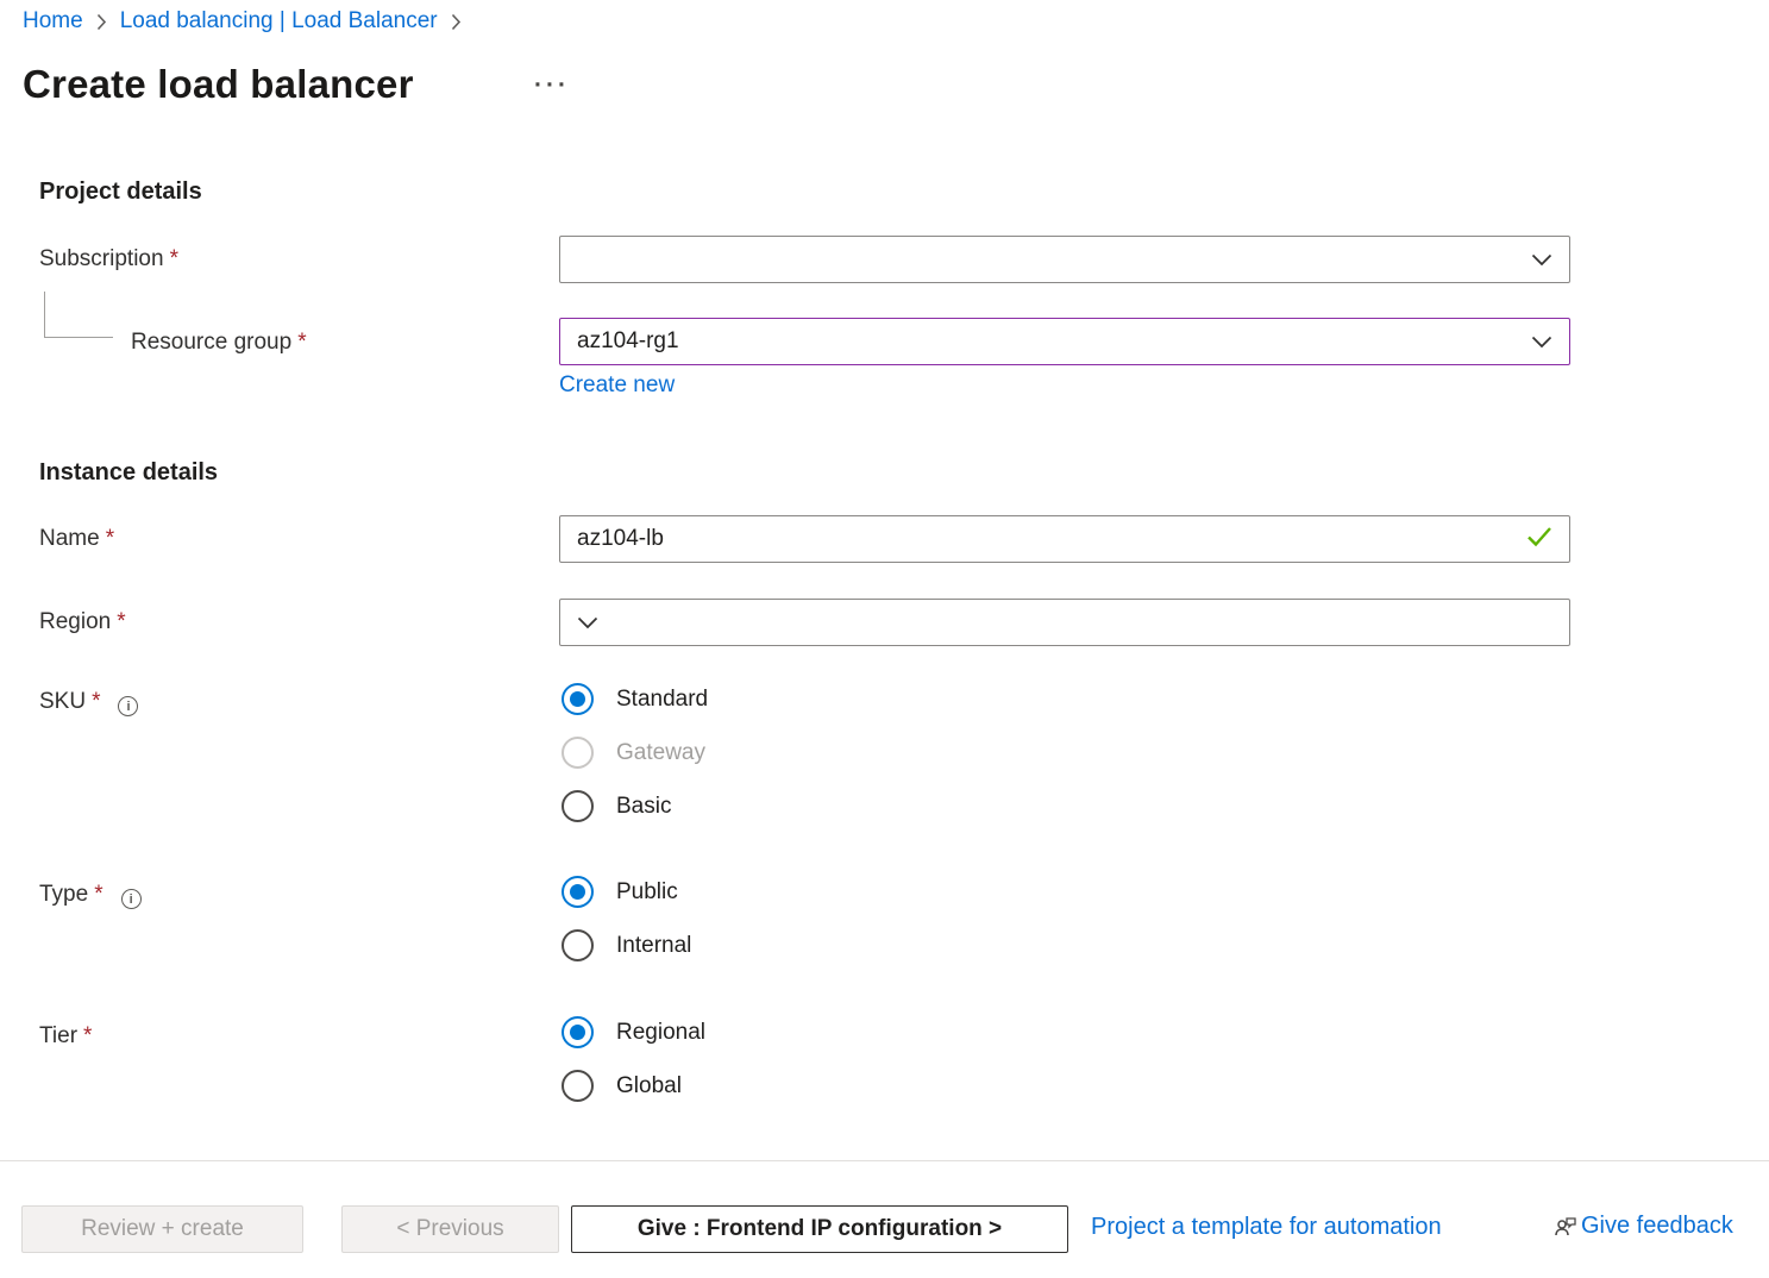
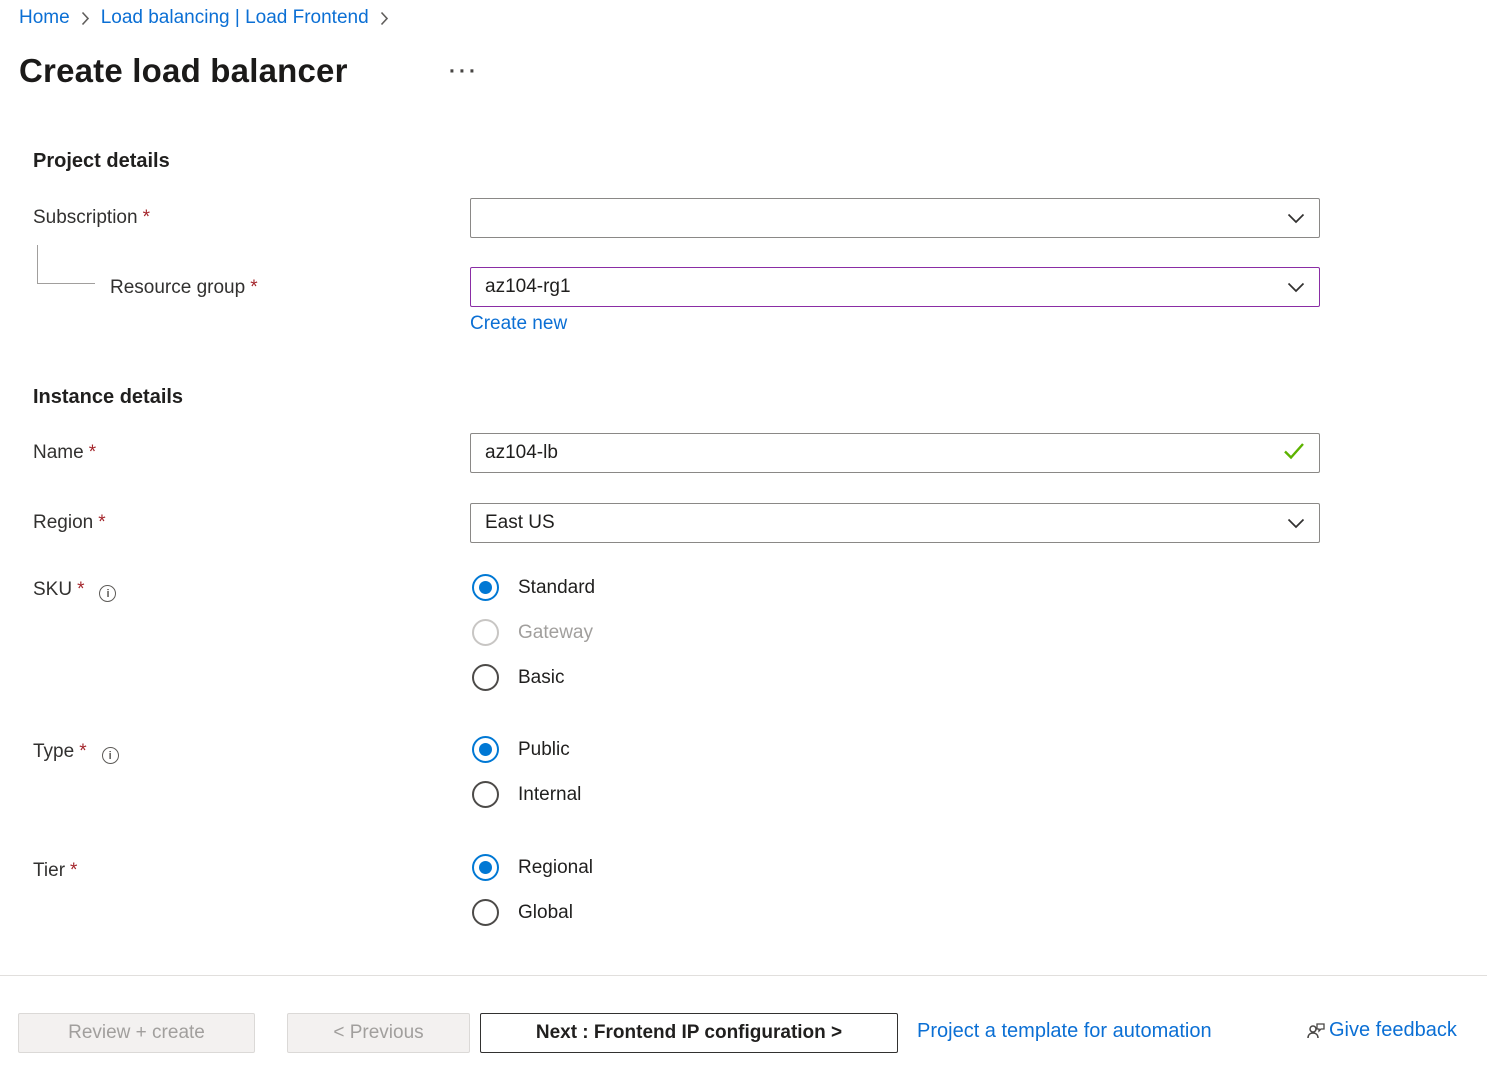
  Home
- Load balancing | Load Balancer
+ Load balancing | Load Frontend
  Create load balancer
  ···
  Project details
  Subscription *
  Resource group *
  az104-rg1
  Create new
  Instance details
  Name *
  az104-lb
  Region *
+ East US
  SKU * i
  Standard
  Gateway
  Basic
  Type * i
  Public
  Internal
  Tier *
  Regional
  Global
  Review + create
  < Previous
- Give : Frontend IP configuration >
+ Next : Frontend IP configuration >
  Project a template for automation
  Give feedback
